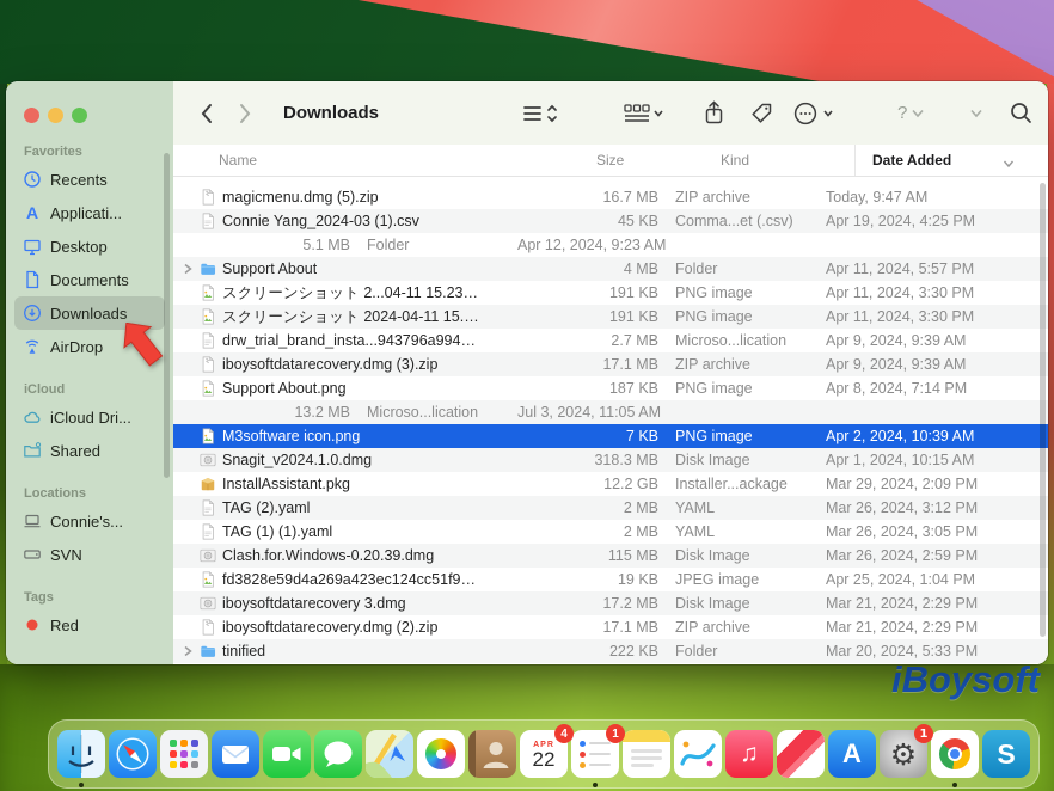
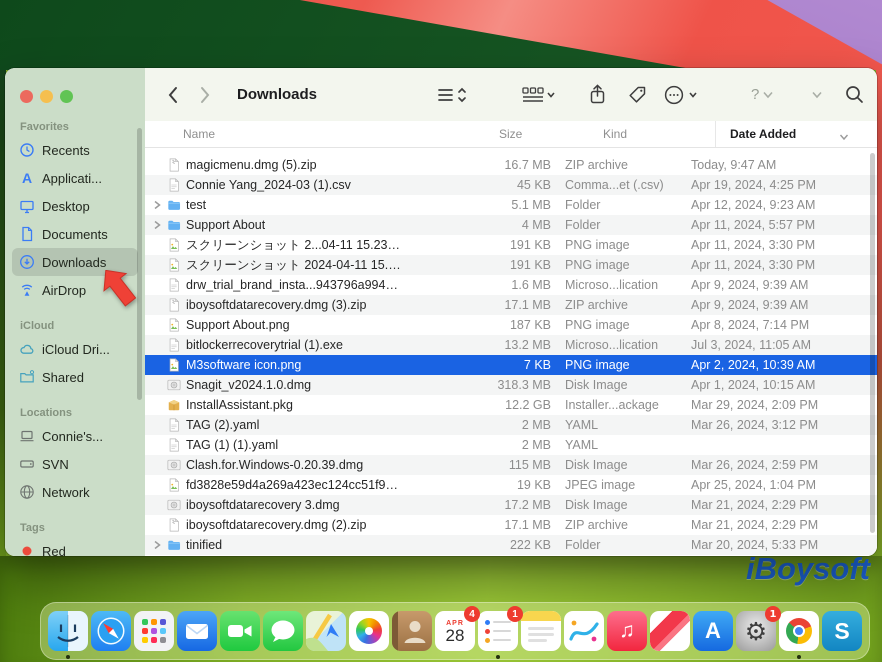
  iBoysoft
  Favorites
  Recents
  A
  Applicati...
  Desktop
  Documents
  Downloads
  AirDrop
  iCloud
  iCloud Dri...
  Shared
  Locations
  Connie's...
  SVN
+ Network
  Tags
  Red
  Downloads
  ?
  Name
  Size
  Kind
  Date Added
  magicmenu.dmg (5).zip
  16.7 MB
  ZIP archive
  Today, 9:47 AM
  Connie Yang_2024-03 (1).csv
  45 KB
  Comma...et (.csv)
  Apr 19, 2024, 4:25 PM
+ test
  5.1 MB
  Folder
  Apr 12, 2024, 9:23 AM
  Support About
  4 MB
  Folder
  Apr 11, 2024, 5:57 PM
  スクリーンショット 2...04-11 15.23.32
  191 KB
  PNG image
  Apr 11, 2024, 3:30 PM
  スクリーンショット 2024-04-11 15.23
  191 KB
  PNG image
  Apr 11, 2024, 3:30 PM
  drw_trial_brand_insta...943796a994128
- 2.7 MB
+ 1.6 MB
  Microso...lication
  Apr 9, 2024, 9:39 AM
  iboysoftdatarecovery.dmg (3).zip
  17.1 MB
  ZIP archive
  Apr 9, 2024, 9:39 AM
  Support About.png
  187 KB
  PNG image
  Apr 8, 2024, 7:14 PM
+ bitlockerrecoverytrial (1).exe
  13.2 MB
  Microso...lication
  Jul 3, 2024, 11:05 AM
  M3software icon.png
  7 KB
  PNG image
  Apr 2, 2024, 10:39 AM
  Snagit_v2024.1.0.dmg
  318.3 MB
  Disk Image
  Apr 1, 2024, 10:15 AM
  InstallAssistant.pkg
  12.2 GB
  Installer...ackage
  Mar 29, 2024, 2:09 PM
  TAG (2).yaml
  2 MB
  YAML
  Mar 26, 2024, 3:12 PM
  TAG (1) (1).yaml
  2 MB
  YAML
- Mar 26, 2024, 3:05 PM
  Clash.for.Windows-0.20.39.dmg
  115 MB
  Disk Image
  Mar 26, 2024, 2:59 PM
  fd3828e59d4a269a423ec124cc51f945.
  19 KB
  JPEG image
  Apr 25, 2024, 1:04 PM
  iboysoftdatarecovery 3.dmg
  17.2 MB
  Disk Image
  Mar 21, 2024, 2:29 PM
  iboysoftdatarecovery.dmg (2).zip
  17.1 MB
  ZIP archive
  Mar 21, 2024, 2:29 PM
  tinified
  222 KB
  Folder
  Mar 20, 2024, 5:33 PM
- 22
+ 28
  4
  1
  ♫
  A
  ⚙
  1
  S
